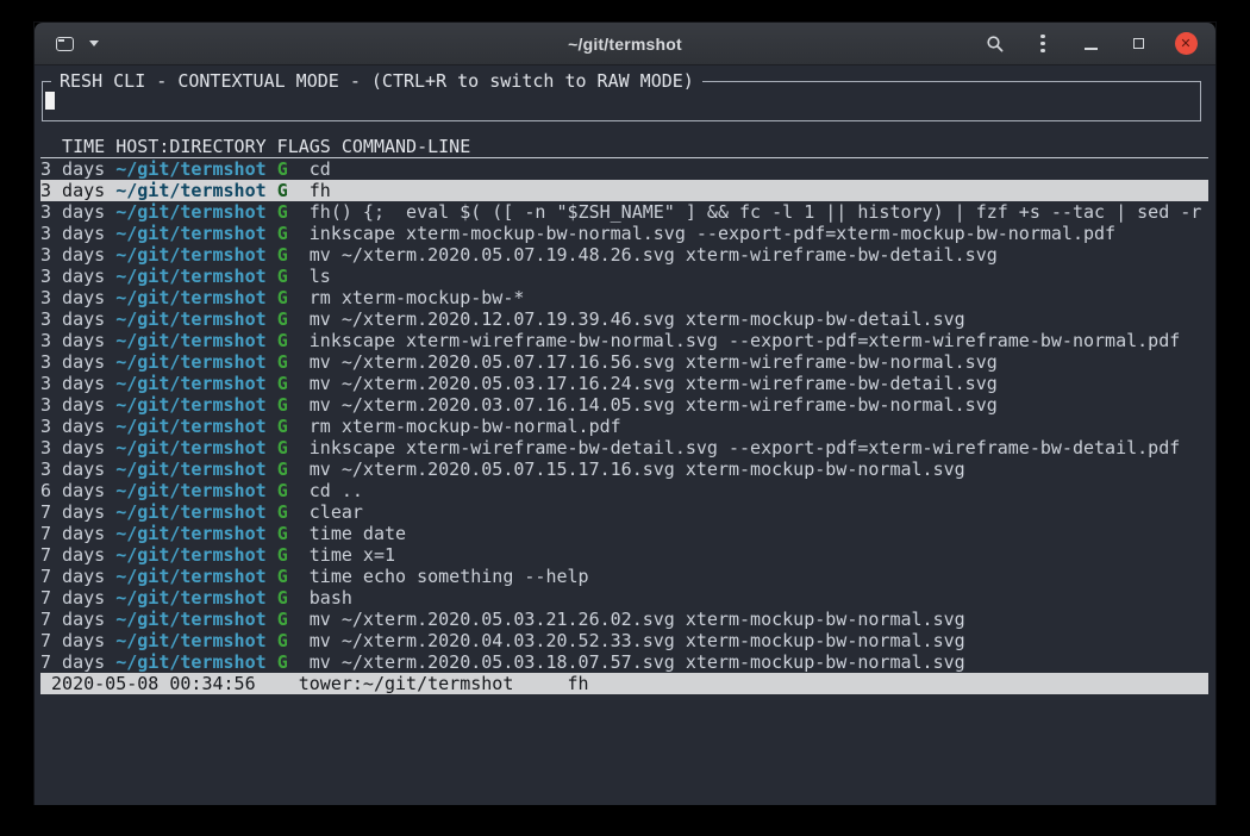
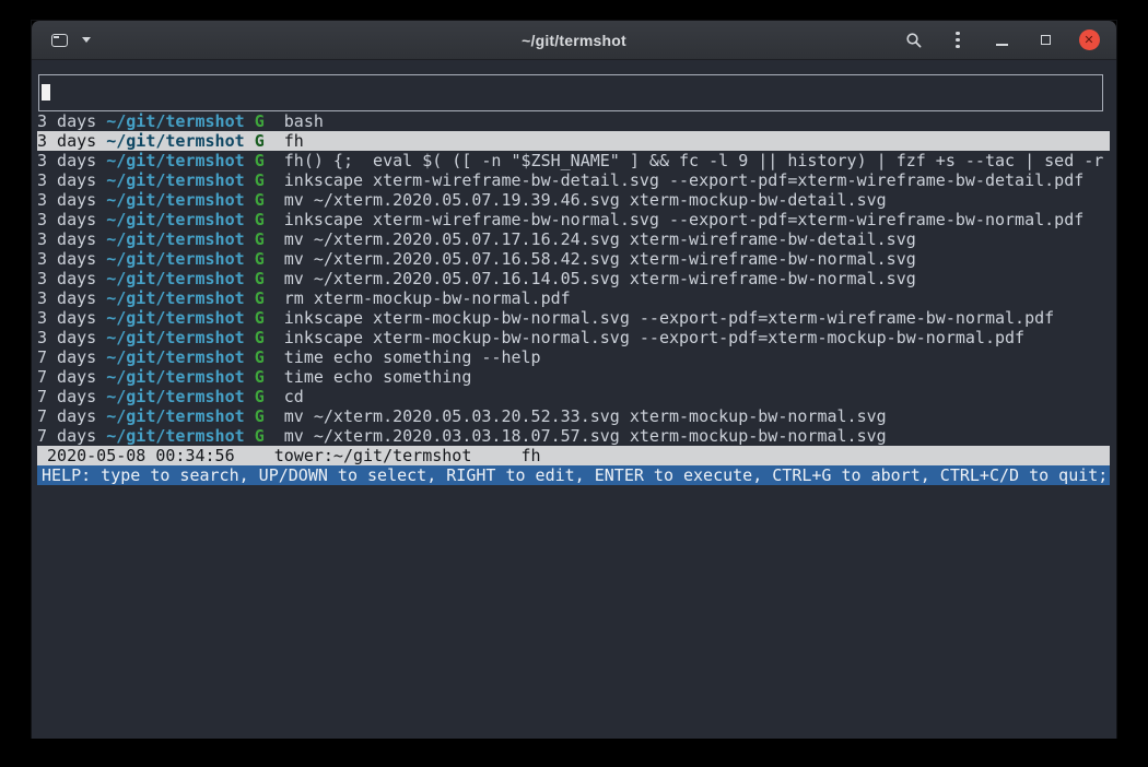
  ~/git/termshot
  ✕
- RESH CLI - CONTEXTUAL MODE - (CTRL+R to switch to RAW MODE)
- TIME HOST:DIRECTORY FLAGS COMMAND-LINE
- 3 days ~/git/termshot G cd
+ 3 days ~/git/termshot G bash
  3 days ~/git/termshot G fh
- 3 days ~/git/termshot G fh() {; eval $( ([ -n "$ZSH_NAME" ] && fc -l 1 || history) | fzf +s --tac | sed -r
+ 3 days ~/git/termshot G fh() {; eval $( ([ -n "$ZSH_NAME" ] && fc -l 9 || history) | fzf +s --tac | sed -r
- 3 days ~/git/termshot G inkscape xterm-mockup-bw-normal.svg --export-pdf=xterm-mockup-bw-normal.pdf
+ 3 days ~/git/termshot G inkscape xterm-wireframe-bw-detail.svg --export-pdf=xterm-wireframe-bw-detail.pdf
- 3 days ~/git/termshot G mv ~/xterm.2020.05.07.19.48.26.svg xterm-wireframe-bw-detail.svg
- 3 days ~/git/termshot G ls
- 3 days ~/git/termshot G rm xterm-mockup-bw-*
- 3 days ~/git/termshot G mv ~/xterm.2020.12.07.19.39.46.svg xterm-mockup-bw-detail.svg
+ 3 days ~/git/termshot G mv ~/xterm.2020.05.07.19.39.46.svg xterm-mockup-bw-detail.svg
  3 days ~/git/termshot G inkscape xterm-wireframe-bw-normal.svg --export-pdf=xterm-wireframe-bw-normal.pdf
- 3 days ~/git/termshot G mv ~/xterm.2020.05.07.17.16.56.svg xterm-wireframe-bw-normal.svg
- 3 days ~/git/termshot G mv ~/xterm.2020.05.03.17.16.24.svg xterm-wireframe-bw-detail.svg
+ 3 days ~/git/termshot G mv ~/xterm.2020.05.07.17.16.24.svg xterm-wireframe-bw-detail.svg
+ 3 days ~/git/termshot G mv ~/xterm.2020.05.07.16.58.42.svg xterm-wireframe-bw-normal.svg
- 3 days ~/git/termshot G mv ~/xterm.2020.03.07.16.14.05.svg xterm-wireframe-bw-normal.svg
+ 3 days ~/git/termshot G mv ~/xterm.2020.05.07.16.14.05.svg xterm-wireframe-bw-normal.svg
  3 days ~/git/termshot G rm xterm-mockup-bw-normal.pdf
+ 3 days ~/git/termshot G inkscape xterm-mockup-bw-normal.svg --export-pdf=xterm-wireframe-bw-normal.pdf
- 3 days ~/git/termshot G inkscape xterm-wireframe-bw-detail.svg --export-pdf=xterm-wireframe-bw-detail.pdf
+ 3 days ~/git/termshot G inkscape xterm-mockup-bw-normal.svg --export-pdf=xterm-mockup-bw-normal.pdf
- 3 days ~/git/termshot G mv ~/xterm.2020.05.07.15.17.16.svg xterm-mockup-bw-normal.svg
- 6 days ~/git/termshot G cd ..
- 7 days ~/git/termshot G clear
- 7 days ~/git/termshot G time date
- 7 days ~/git/termshot G time x=1
  7 days ~/git/termshot G time echo something --help
+ 7 days ~/git/termshot G time echo something
- 7 days ~/git/termshot G bash
+ 7 days ~/git/termshot G cd
- 7 days ~/git/termshot G mv ~/xterm.2020.05.03.21.26.02.svg xterm-mockup-bw-normal.svg
- 7 days ~/git/termshot G mv ~/xterm.2020.04.03.20.52.33.svg xterm-mockup-bw-normal.svg
+ 7 days ~/git/termshot G mv ~/xterm.2020.05.03.20.52.33.svg xterm-mockup-bw-normal.svg
- 7 days ~/git/termshot G mv ~/xterm.2020.05.03.18.07.57.svg xterm-mockup-bw-normal.svg
+ 7 days ~/git/termshot G mv ~/xterm.2020.03.03.18.07.57.svg xterm-mockup-bw-normal.svg
  2020-05-08 00:34:56 tower:~/git/termshot fh
+ HELP: type to search, UP/DOWN to select, RIGHT to edit, ENTER to execute, CTRL+G to abort, CTRL+C/D to quit;
